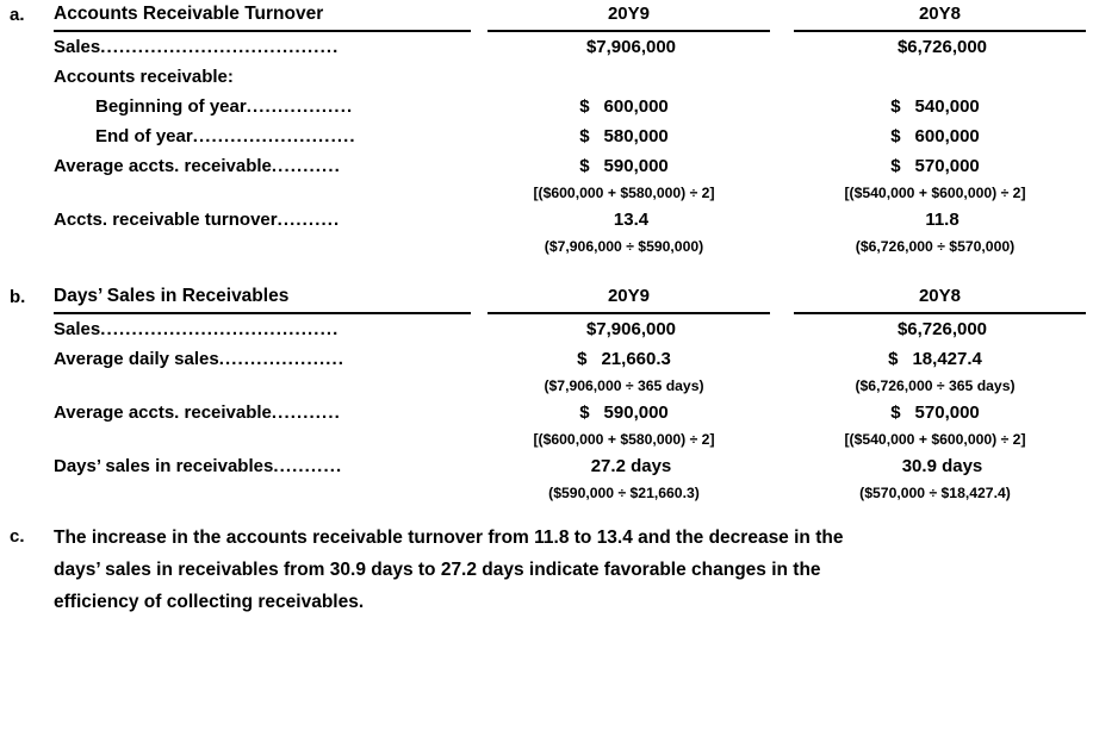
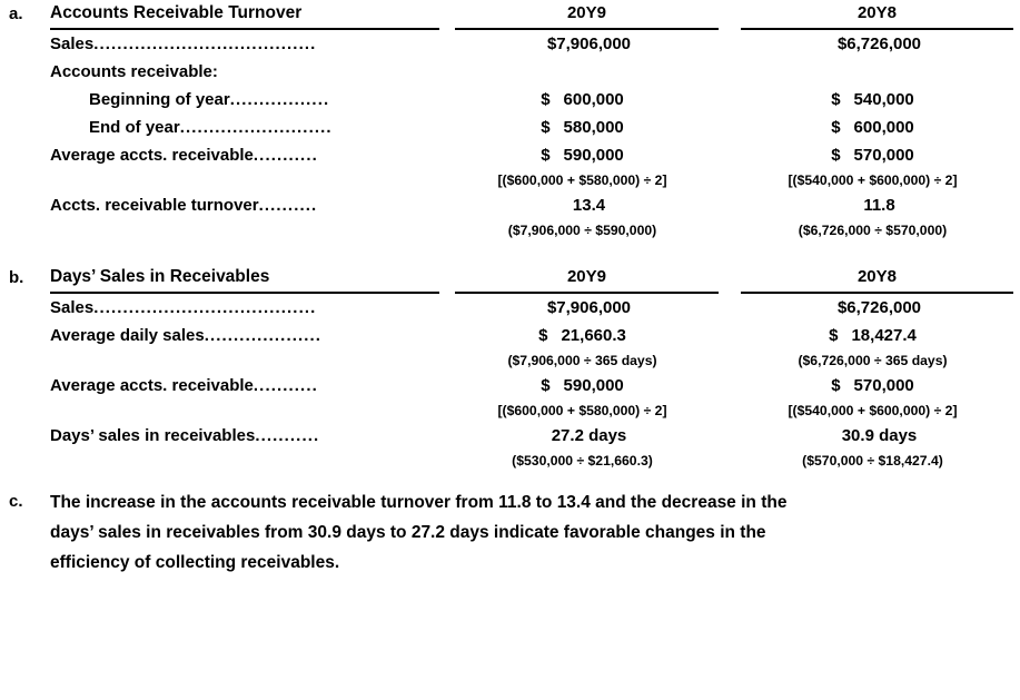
  a.
  Accounts Receivable Turnover
  20Y9
  20Y8
  Sales
  ......................................
  $7,906,000
  $6,726,000
  Accounts receivable:
  Beginning of year
  .................
  $ 600,000
  $ 540,000
  End of year
  ..........................
  $ 580,000
  $ 600,000
  Average accts. receivable
  ...........
  $ 590,000
  $ 570,000
  [($600,000 + $580,000) ÷ 2]
  [($540,000 + $600,000) ÷ 2]
  Accts. receivable turnover
  ..........
  13.4
  11.8
  ($7,906,000 ÷ $590,000)
  ($6,726,000 ÷ $570,000)
  b.
  Days’ Sales in Receivables
  20Y9
  20Y8
  Sales
  ......................................
  $7,906,000
  $6,726,000
  Average daily sales
  ....................
  $ 21,660.3
  $ 18,427.4
  ($7,906,000 ÷ 365 days)
  ($6,726,000 ÷ 365 days)
  Average accts. receivable
  ...........
  $ 590,000
  $ 570,000
  [($600,000 + $580,000) ÷ 2]
  [($540,000 + $600,000) ÷ 2]
  Days’ sales in receivables
  ...........
  27.2 days
  30.9 days
- ($590,000 ÷ $21,660.3)
+ ($530,000 ÷ $21,660.3)
  ($570,000 ÷ $18,427.4)
  c.
  The increase in the accounts receivable turnover from 11.8 to 13.4 and the decrease in the days’ sales in receivables from 30.9 days to 27.2 days indicate favorable changes in the efficiency of collecting receivables.
